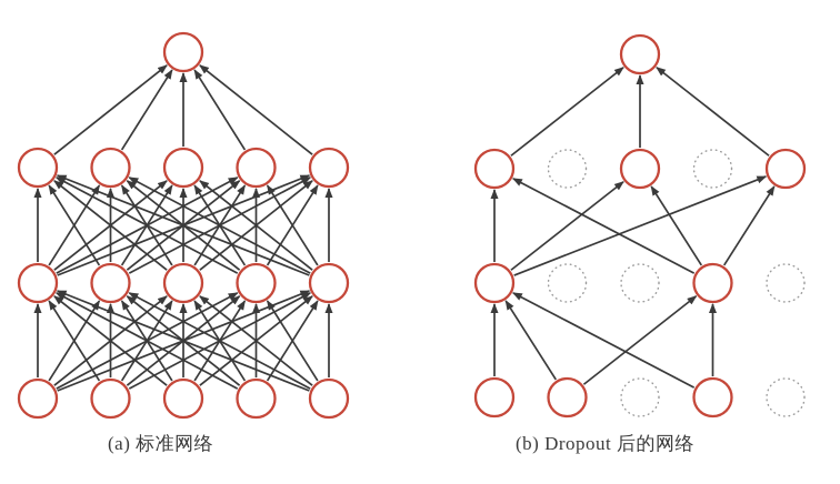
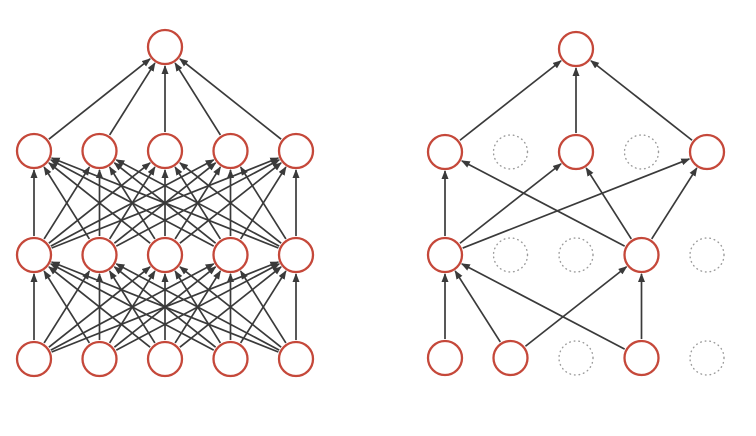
- (a) 标准网络
- (b) Dropout 后的网络
